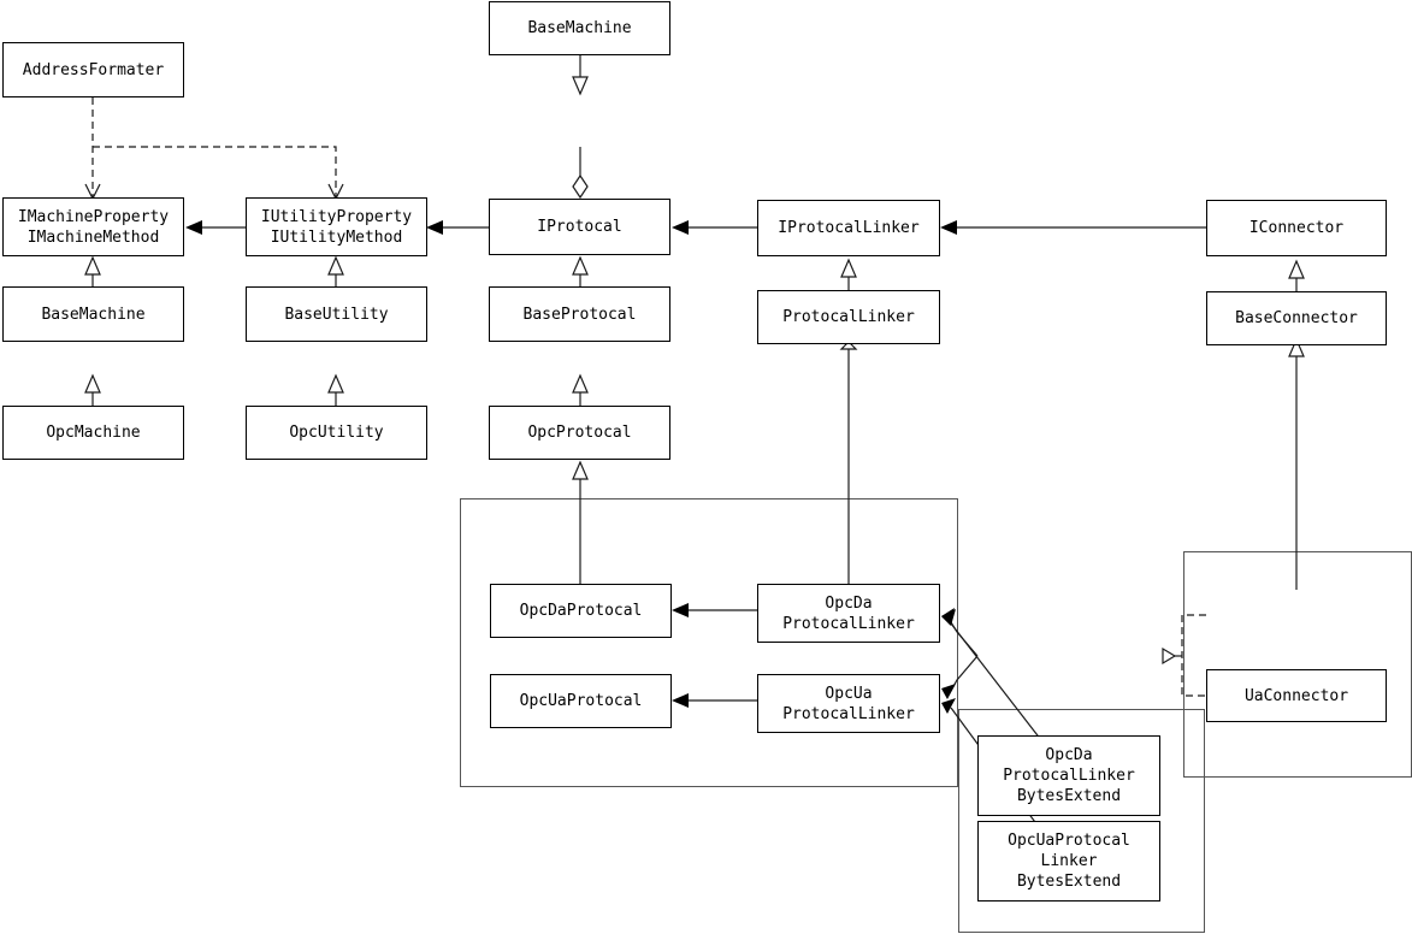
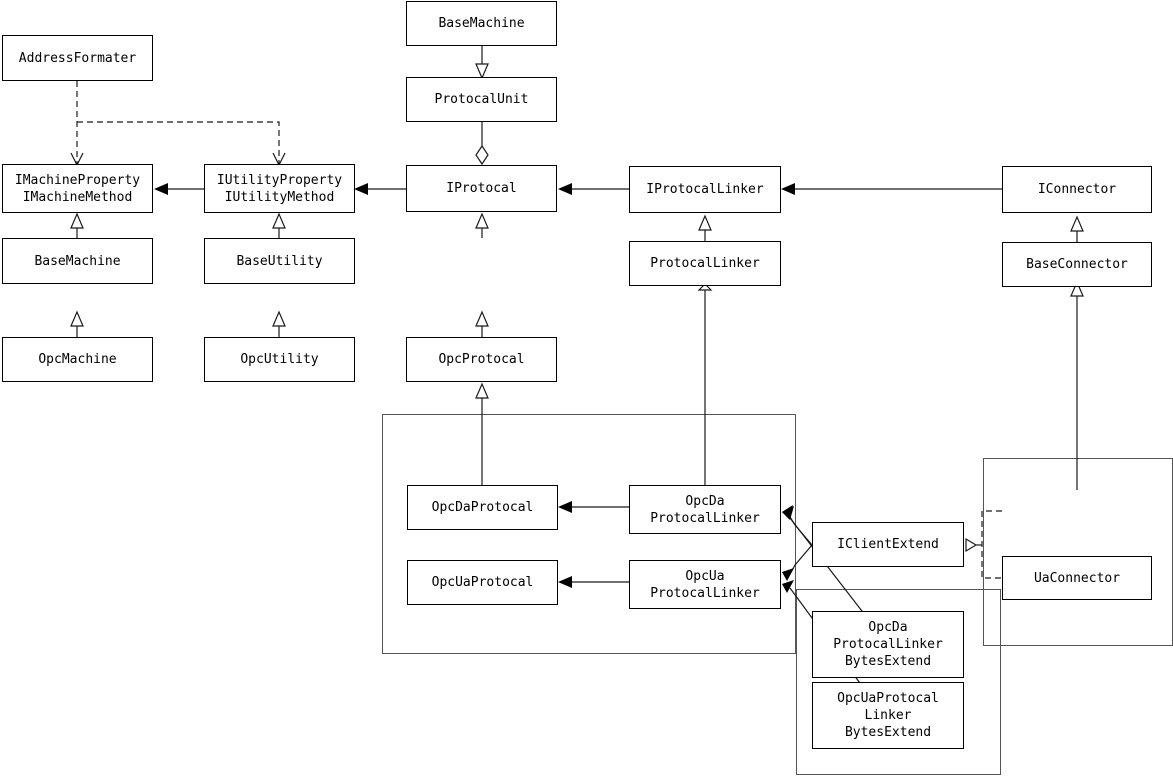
  AddressFormater
  BaseMachine
+ ProtocalUnit
  IMachineProperty
  IMachineMethod
  IUtilityProperty
  IUtilityMethod
  IProtocal
  IProtocalLinker
  IConnector
  BaseMachine
  BaseUtility
- BaseProtocal
  ProtocalLinker
  BaseConnector
  OpcMachine
  OpcUtility
  OpcProtocal
  OpcDaProtocal
  OpcUaProtocal
  OpcDa
  ProtocalLinker
  OpcUa
  ProtocalLinker
+ IClientExtend
  UaConnector
  OpcDa
  ProtocalLinker
  BytesExtend
  OpcUaProtocal
  Linker
  BytesExtend
